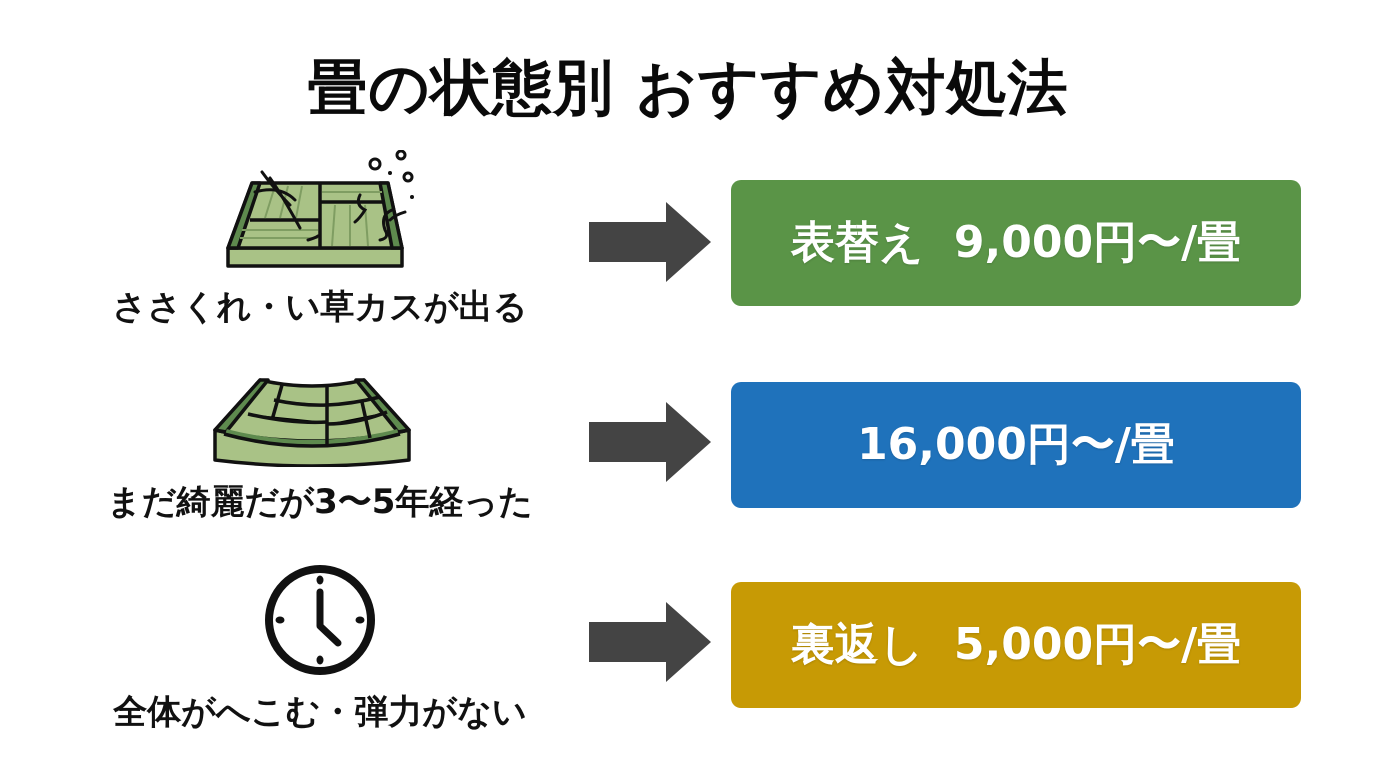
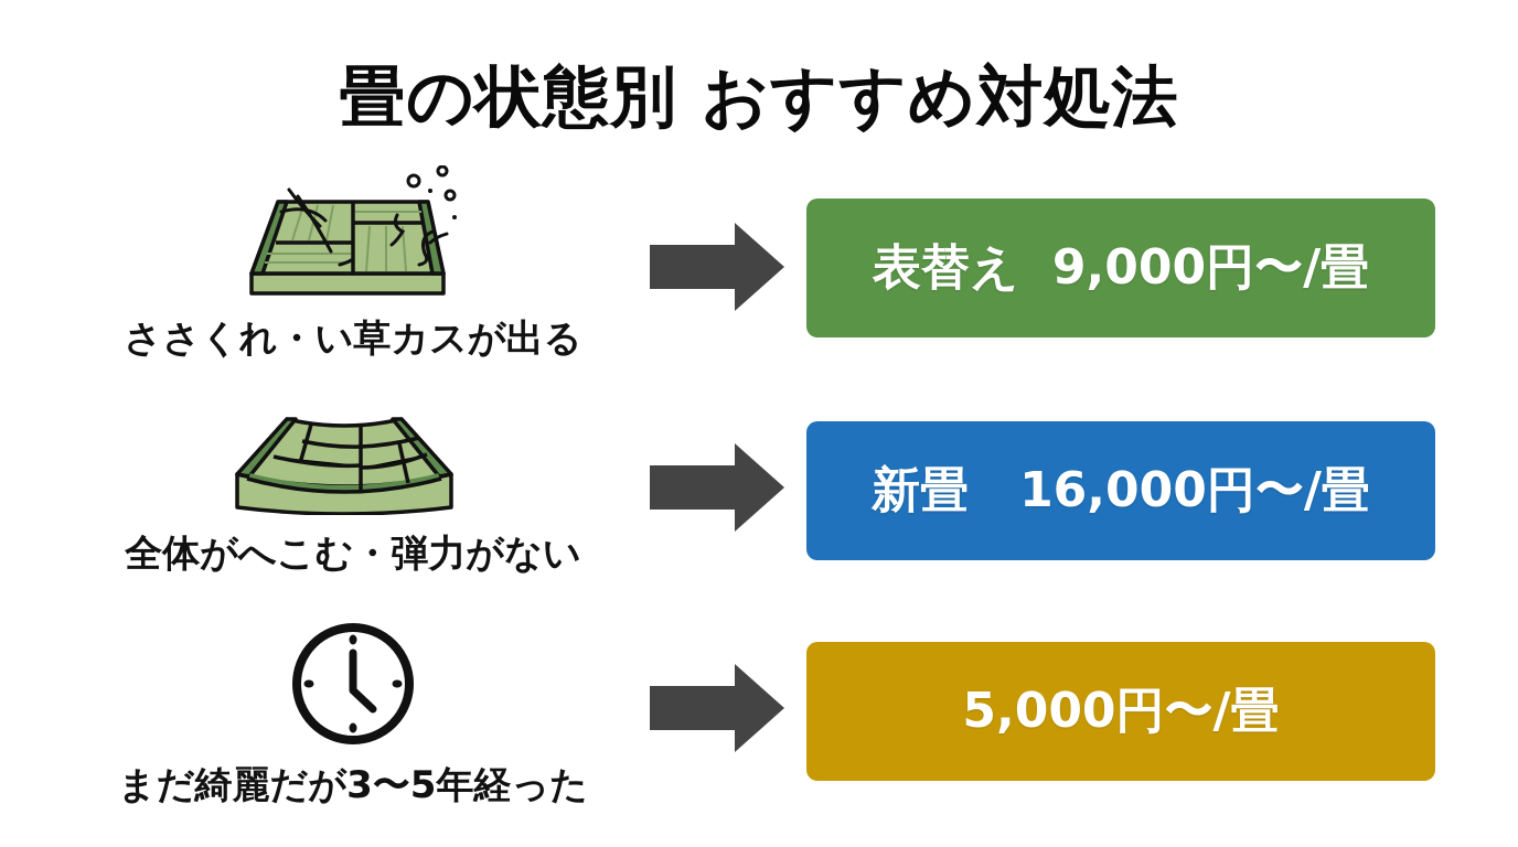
  畳の状態別 おすすめ対処法
  ささくれ・い草カスが出る
  表替え
  9,000円〜/畳
- まだ綺麗だが3〜5年経った
+ 全体がへこむ・弾力がない
+ 新畳
  16,000円〜/畳
- 全体がへこむ・弾力がない
+ まだ綺麗だが3〜5年経った
- 裏返し
  5,000円〜/畳
